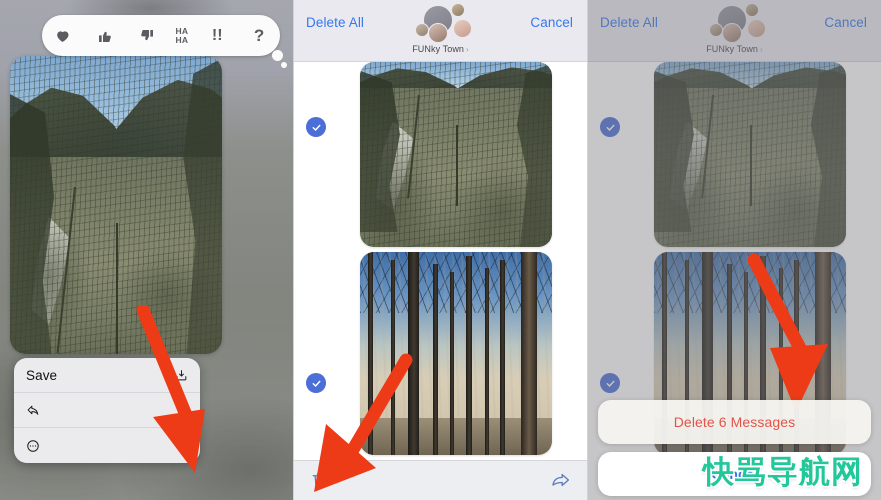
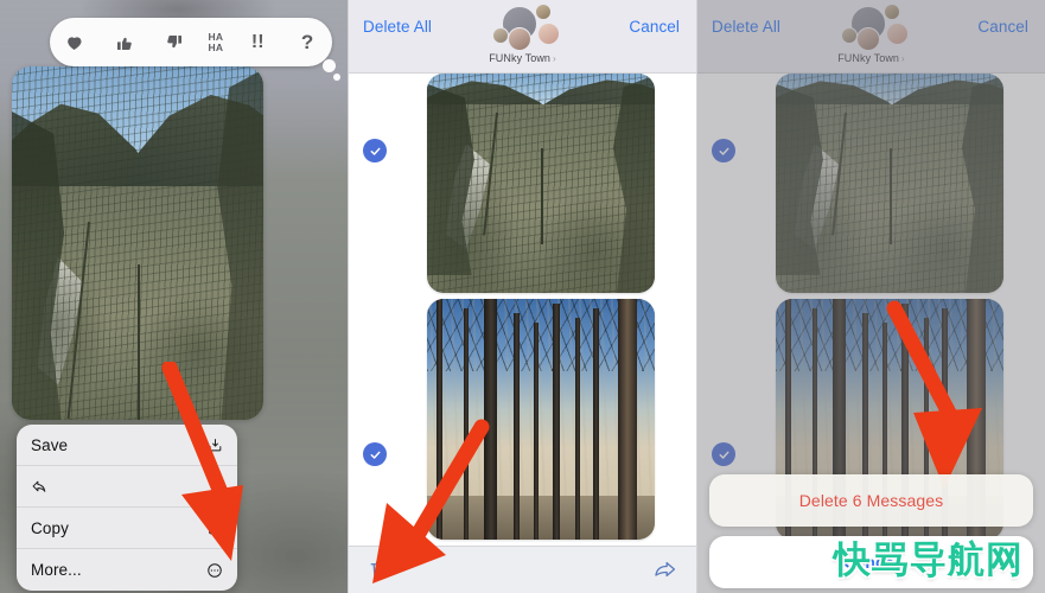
  HA
  HA
  !!
  ?
  Save
+ Copy
+ More...
  Delete All
  Cancel
  FUNky Town ›
  Delete All
  Cancel
  FUNky Town ›
  Delete 6 Messages
  Cancel
  快骂导航网
